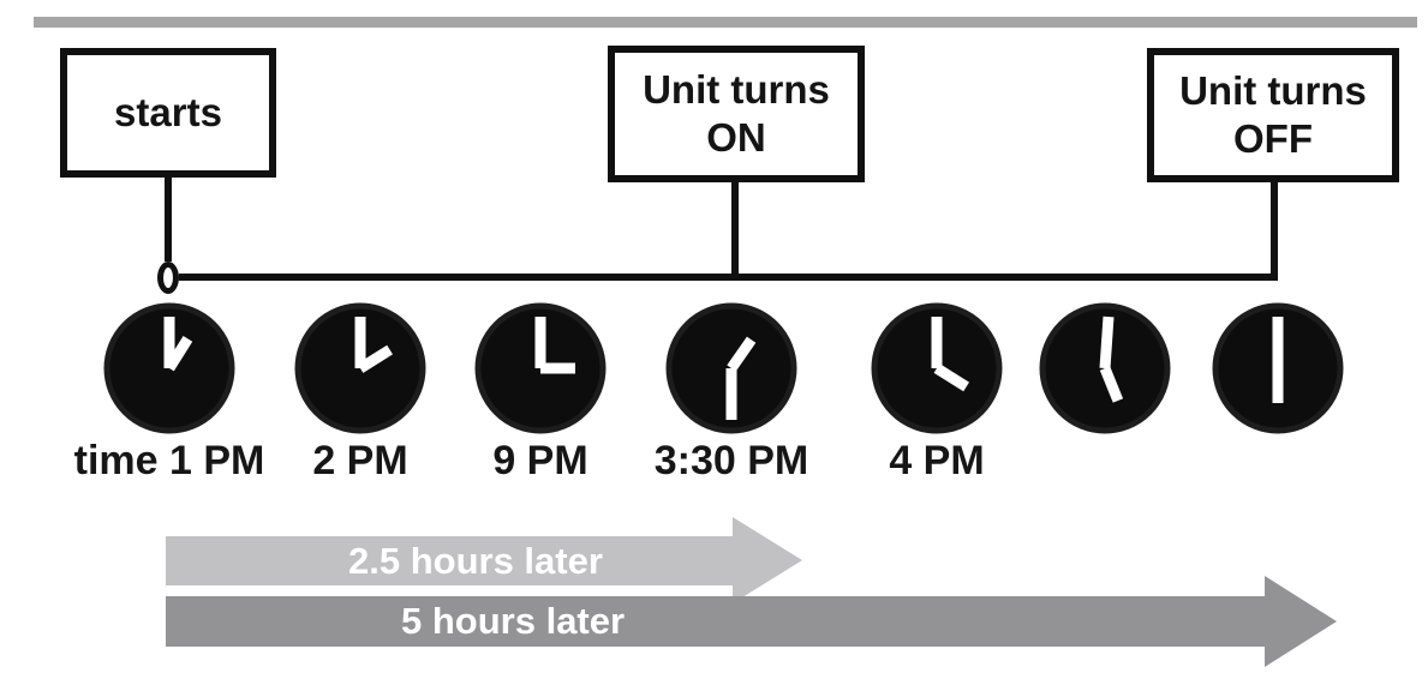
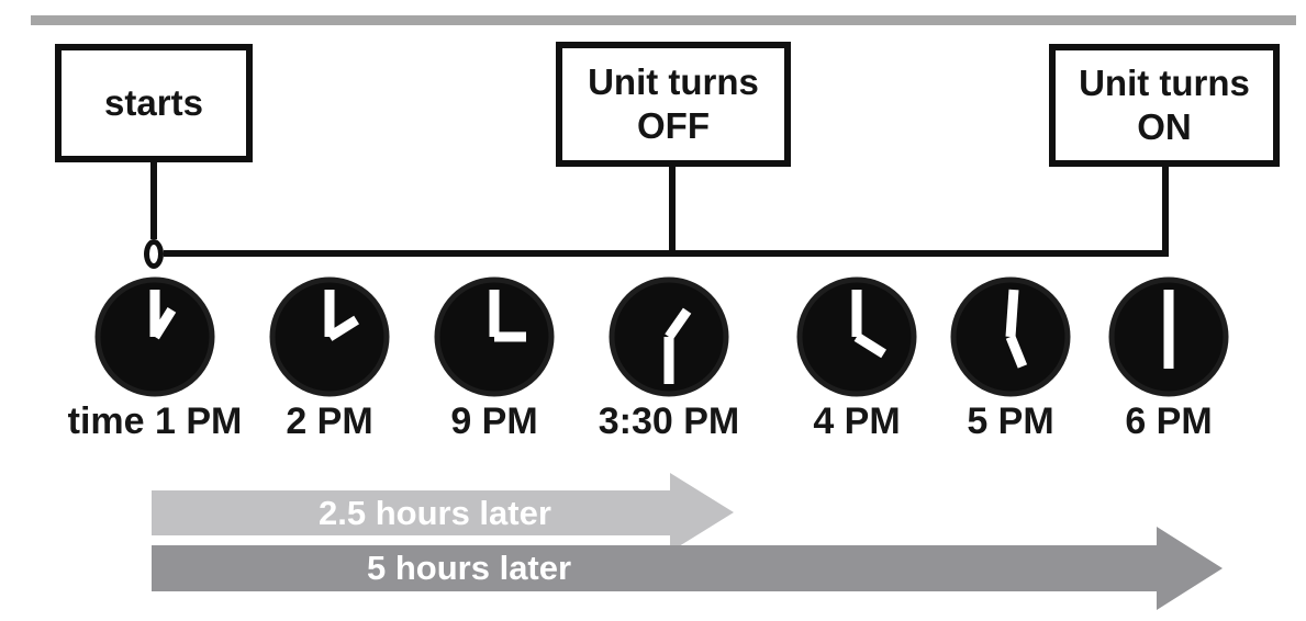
  starts
  Unit turns
- ON
+ OFF
  Unit turns
- OFF
+ ON
  time 1 PM
  2 PM
  9 PM
  3:30 PM
  4 PM
+ 5 PM
+ 6 PM
  2.5 hours later
  5 hours later
